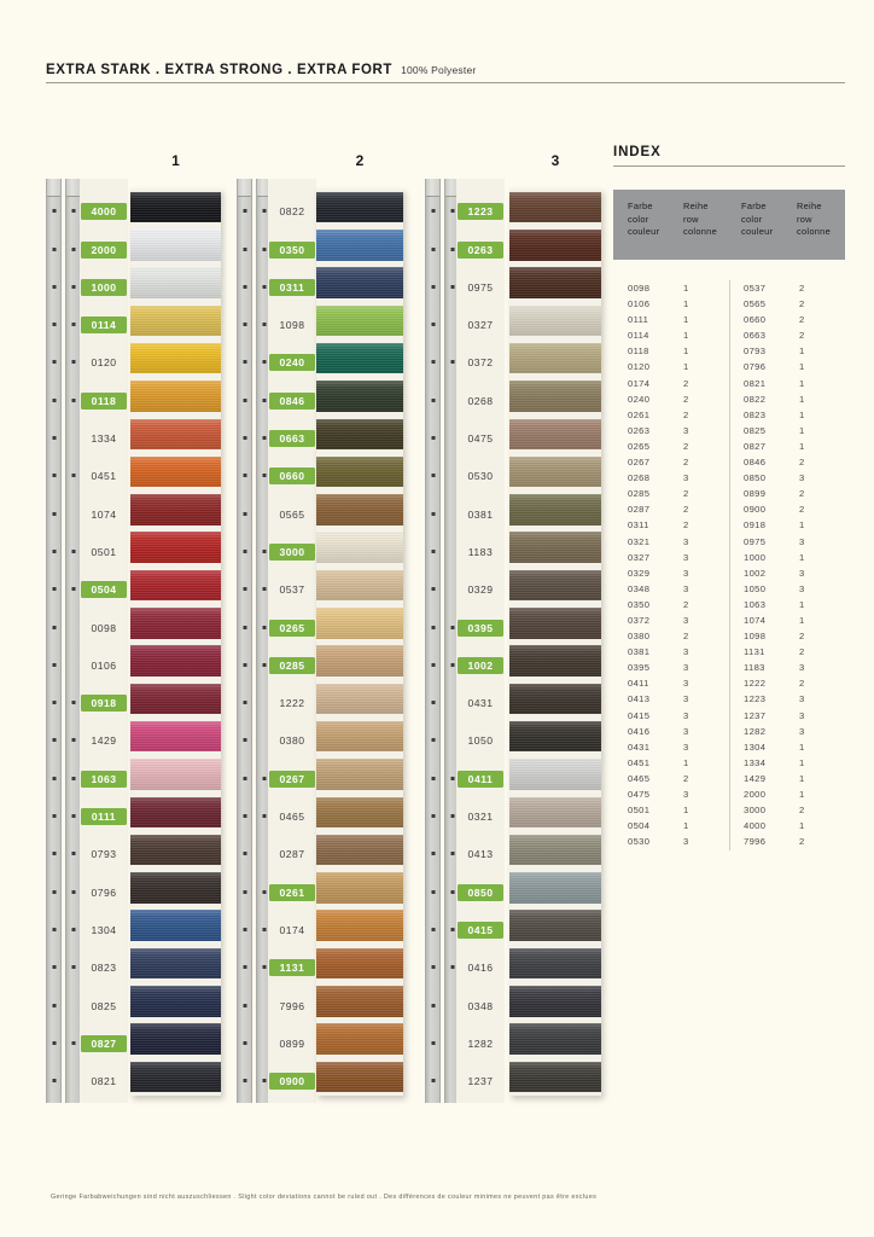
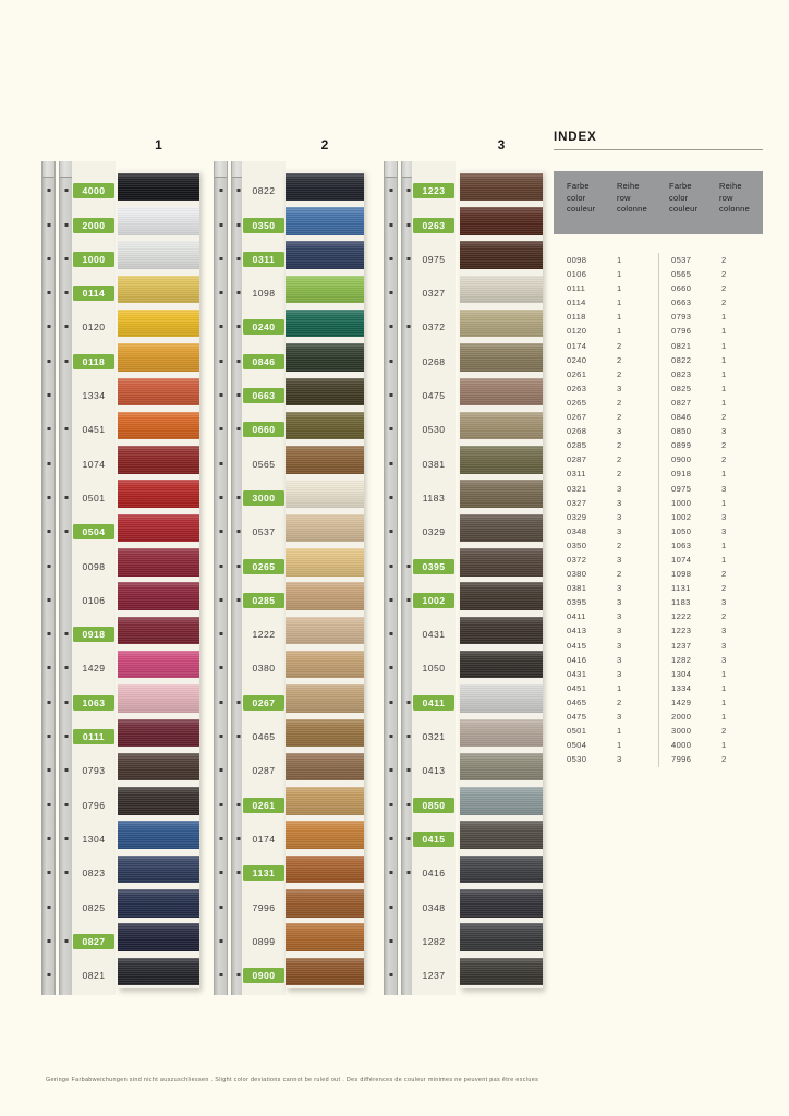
- EXTRA STARK . EXTRA STRONG . EXTRA FORT
- 100% Polyester
  INDEX
  Farbe
  color
  couleur
  Reihe
  row
  colonne
  Farbe
  color
  couleur
  Reihe
  row
  colonne
  0098
  1
  0106
  1
  0111
  1
  0114
  1
  0118
  1
  0120
  1
  0174
  2
  0240
  2
  0261
  2
  0263
  3
  0265
  2
  0267
  2
  0268
  3
  0285
  2
  0287
  2
  0311
  2
  0321
  3
  0327
  3
  0329
  3
  0348
  3
  0350
  2
  0372
  3
  0380
  2
  0381
  3
  0395
  3
  0411
  3
  0413
  3
  0415
  3
  0416
  3
  0431
  3
  0451
  1
  0465
  2
  0475
  3
  0501
  1
  0504
  1
  0530
  3
  0537
  2
  0565
  2
  0660
  2
  0663
  2
  0793
  1
  0796
  1
  0821
  1
  0822
  1
  0823
  1
  0825
  1
  0827
  1
  0846
  2
  0850
  3
  0899
  2
  0900
  2
  0918
  1
  0975
  3
  1000
  1
  1002
  3
  1050
  3
  1063
  1
  1074
  1
  1098
  2
  1131
  2
  1183
  3
  1222
  2
  1223
  3
  1237
  3
  1282
  3
  1304
  1
  1334
  1
  1429
  1
  2000
  1
  3000
  2
  4000
  1
  7996
  2
  4000
  2000
  1000
  0114
  0120
  0118
  1334
  0451
  1074
  0501
  0504
  0098
  0106
  0918
  1429
  1063
  0111
  0793
  0796
  1304
  0823
  0825
  0827
  0821
  0822
  0350
  0311
  1098
  0240
  0846
  0663
  0660
  0565
  3000
  0537
  0265
  0285
  1222
  0380
  0267
  0465
  0287
  0261
  0174
  1131
  7996
  0899
  0900
  1223
  0263
  0975
  0327
  0372
  0268
  0475
  0530
  0381
  1183
  0329
  0395
  1002
  0431
  1050
  0411
  0321
  0413
  0850
  0415
  0416
  0348
  1282
  1237
  1
  2
  3
